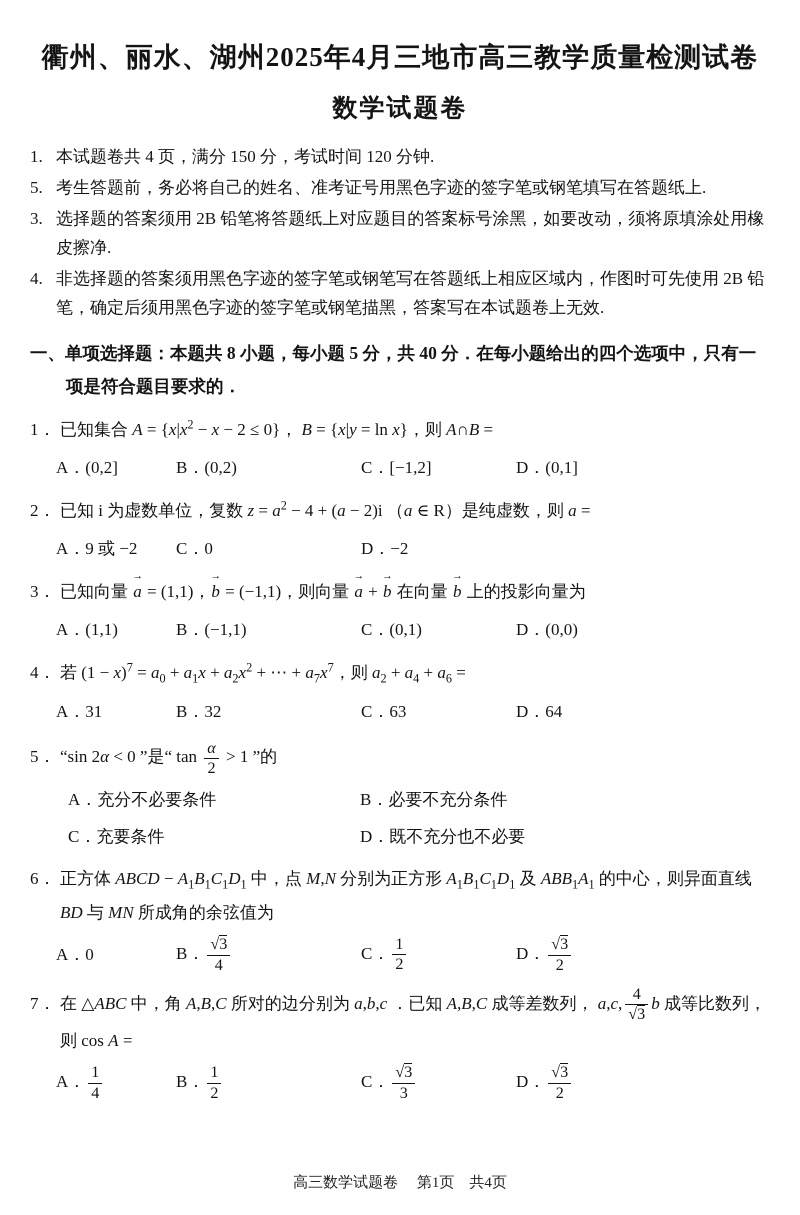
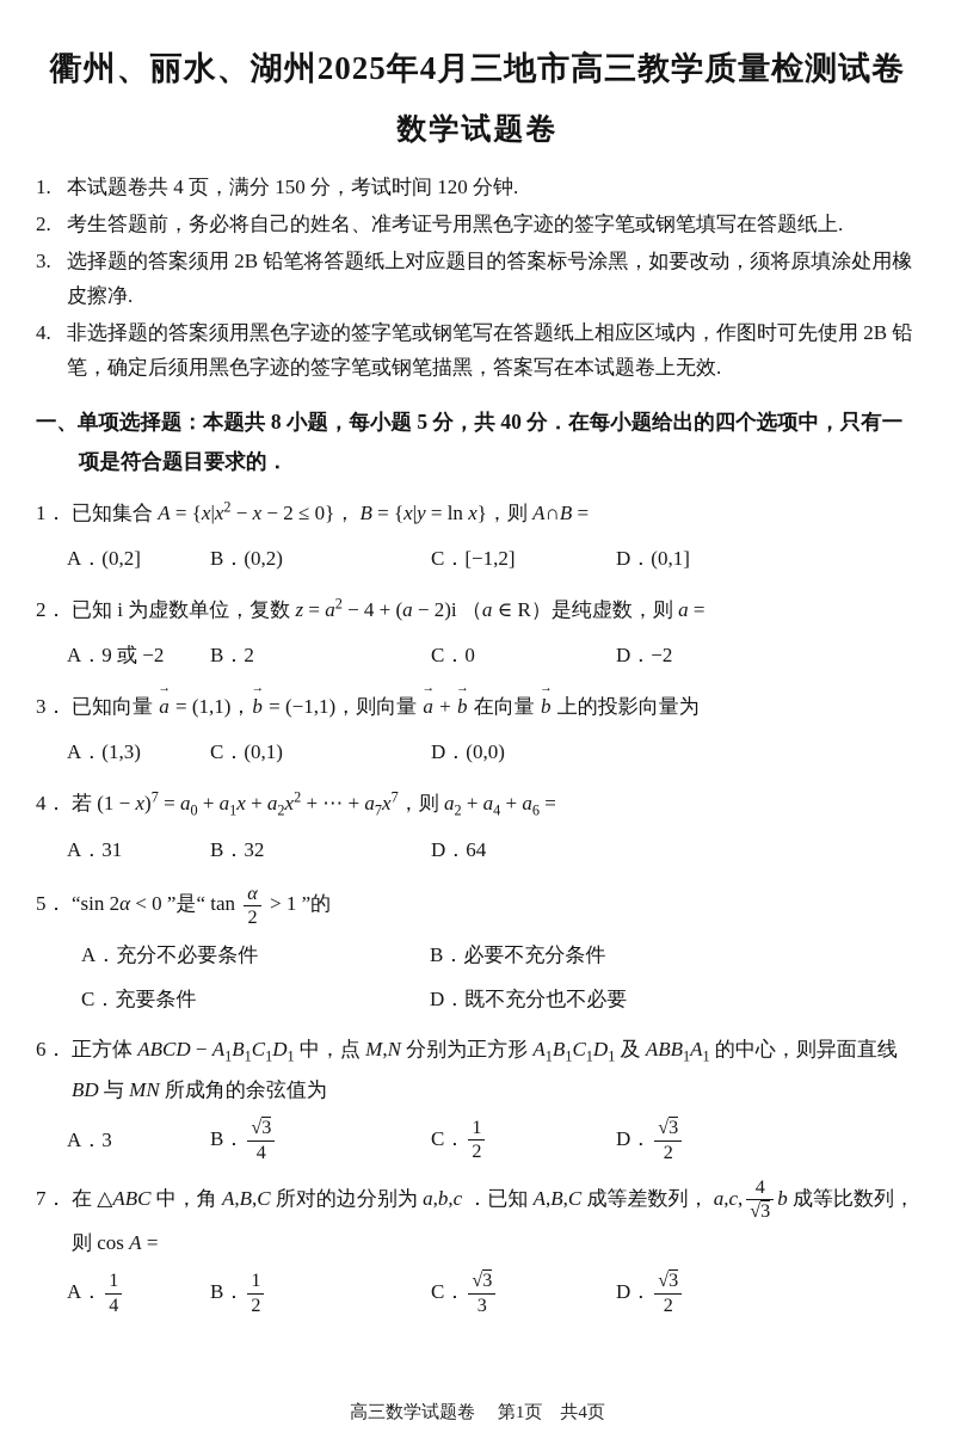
  衢州、丽水、湖州2025年4月三地市高三教学质量检测试卷
  数学试题卷
  1. 本试题卷共 4 页，满分 150 分，考试时间 120 分钟.
- 5. 考生答题前，务必将自己的姓名、准考证号用黑色字迹的签字笔或钢笔填写在答题纸上.
+ 2. 考生答题前，务必将自己的姓名、准考证号用黑色字迹的签字笔或钢笔填写在答题纸上.
  3. 选择题的答案须用 2B 铅笔将答题纸上对应题目的答案标号涂黑，如要改动，须将原填涂处用橡皮擦净.
  4. 非选择题的答案须用黑色字迹的签字笔或钢笔写在答题纸上相应区域内，作图时可先使用 2B 铅笔，确定后须用黑色字迹的签字笔或钢笔描黑，答案写在本试题卷上无效.
  一、单项选择题：本题共 8 小题，每小题 5 分，共 40 分．在每小题给出的四个选项中，只有一项是符合题目要求的．
  1． 已知集合 A = {x|x2 − x − 2 ≤ 0}， B = {x|y = ln x}，则 A∩B =
  A．(0,2]
  B．(0,2)
  C．[−1,2]
  D．(0,1]
  2． 已知 i 为虚数单位，复数 z = a2 − 4 + (a − 2)i （a ∈ R）是纯虚数，则 a =
  A．9 或 −2
+ B．2
  C．0
  D．−2
  3． 已知向量 a = (1,1)，b = (−1,1)，则向量 a + b 在向量 b 上的投影向量为
- A．(1,1)
+ A．(1,3)
- B．(−1,1)
  C．(0,1)
  D．(0,0)
  4． 若 (1 − x)7 = a0 + a1x + a2x2 + ⋯ + a7x7，则 a2 + a4 + a6 =
  A．31
  B．32
- C．63
  D．64
  5． “sin 2α < 0 ”是“ tan
  α
  2
  > 1 ”的
  A．充分不必要条件
  B．必要不充分条件
  C．充要条件
  D．既不充分也不必要
  6． 正方体 ABCD − A1B1C1D1 中，点 M,N 分别为正方形 A1B1C1D1 及 ABB1A1 的中心，则异面直线 BD 与 MN 所成角的余弦值为
- A．0
+ A．3
  B．
  √3
  4
  C．
  1
  2
  D．
  √3
  2
  7． 在 △ABC 中，角 A,B,C 所对的边分别为 a,b,c ．已知 A,B,C 成等差数列， a,c,
  4
  √3
  b 成等比数列，则 cos A =
  A．
  1
  4
  B．
  1
  2
  C．
  √3
  3
  D．
  √3
  2
  高三数学试题卷 第1页 共4页
